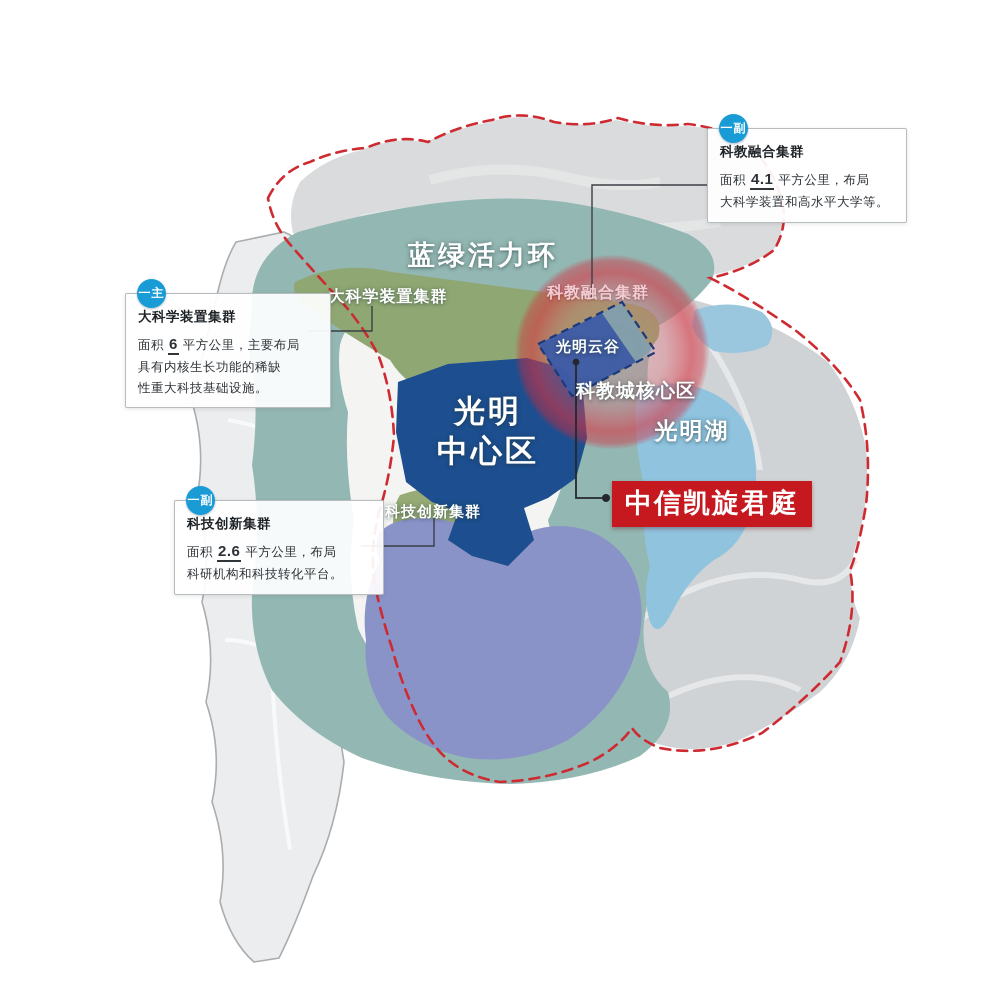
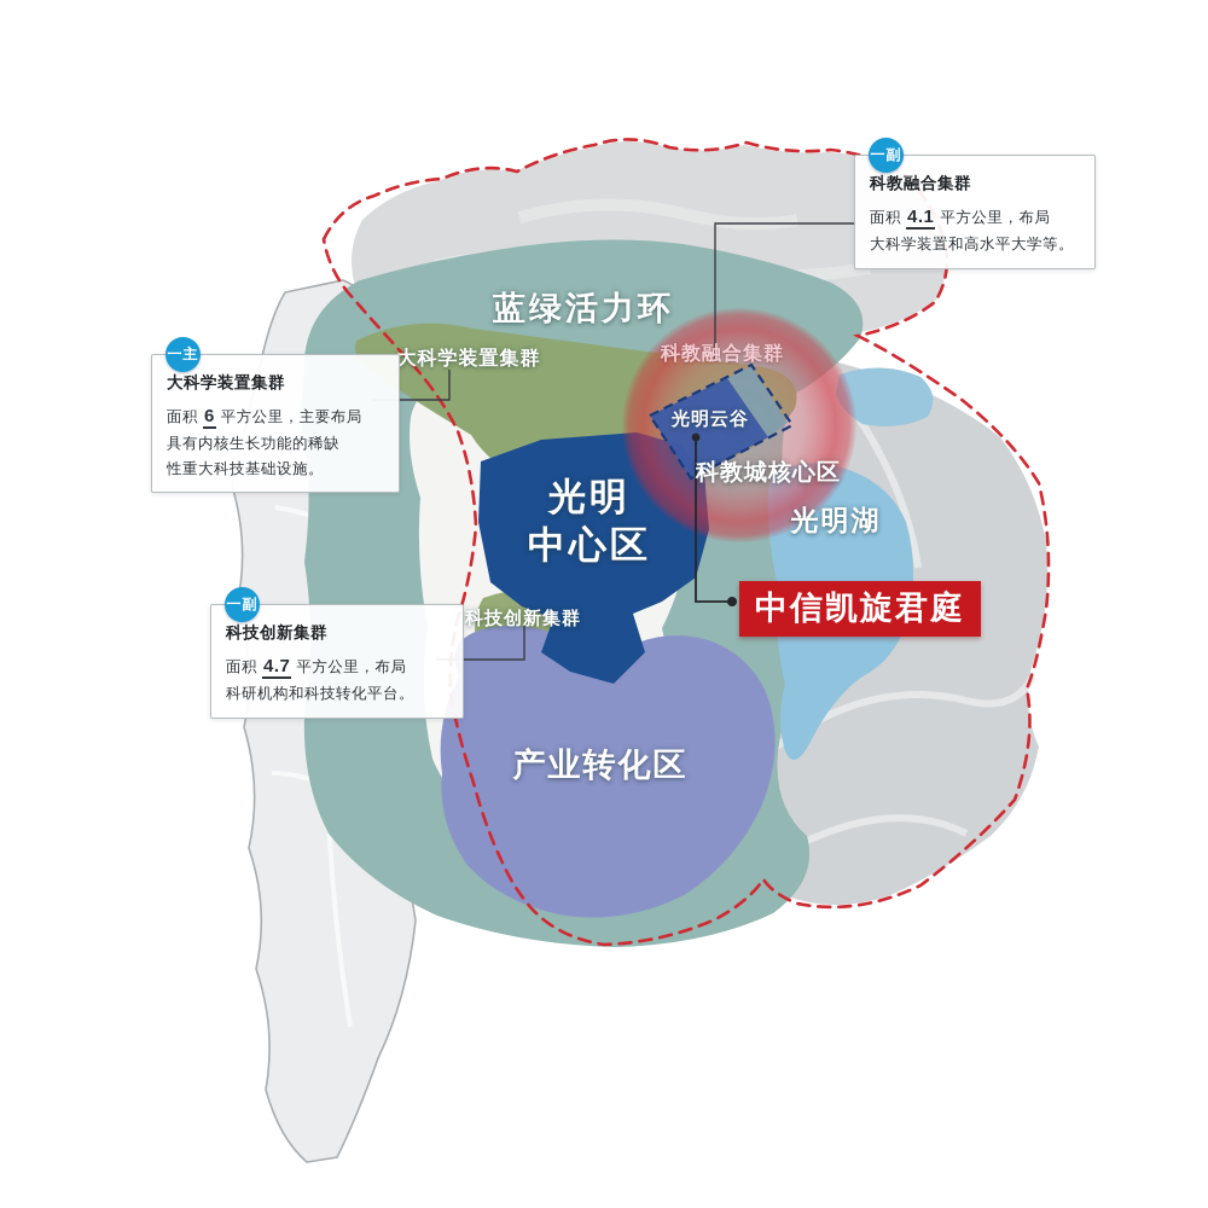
  蓝绿活力环
  大科学装置集群
  科教融合集群
  光明云谷
  科教城核心区
  光明
  中心区
  光明湖
  科技创新集群
+ 产业转化区
  中信凯旋君庭
  一副
  科教融合集群
  面积 4.1 平方公里，布局
  大科学装置和高水平大学等。
  一主
  大科学装置集群
  面积 6 平方公里，主要布局
  具有内核生长功能的稀缺
  性重大科技基础设施。
  一副
  科技创新集群
- 面积 2.6 平方公里，布局
+ 面积 4.7 平方公里，布局
  科研机构和科技转化平台。
